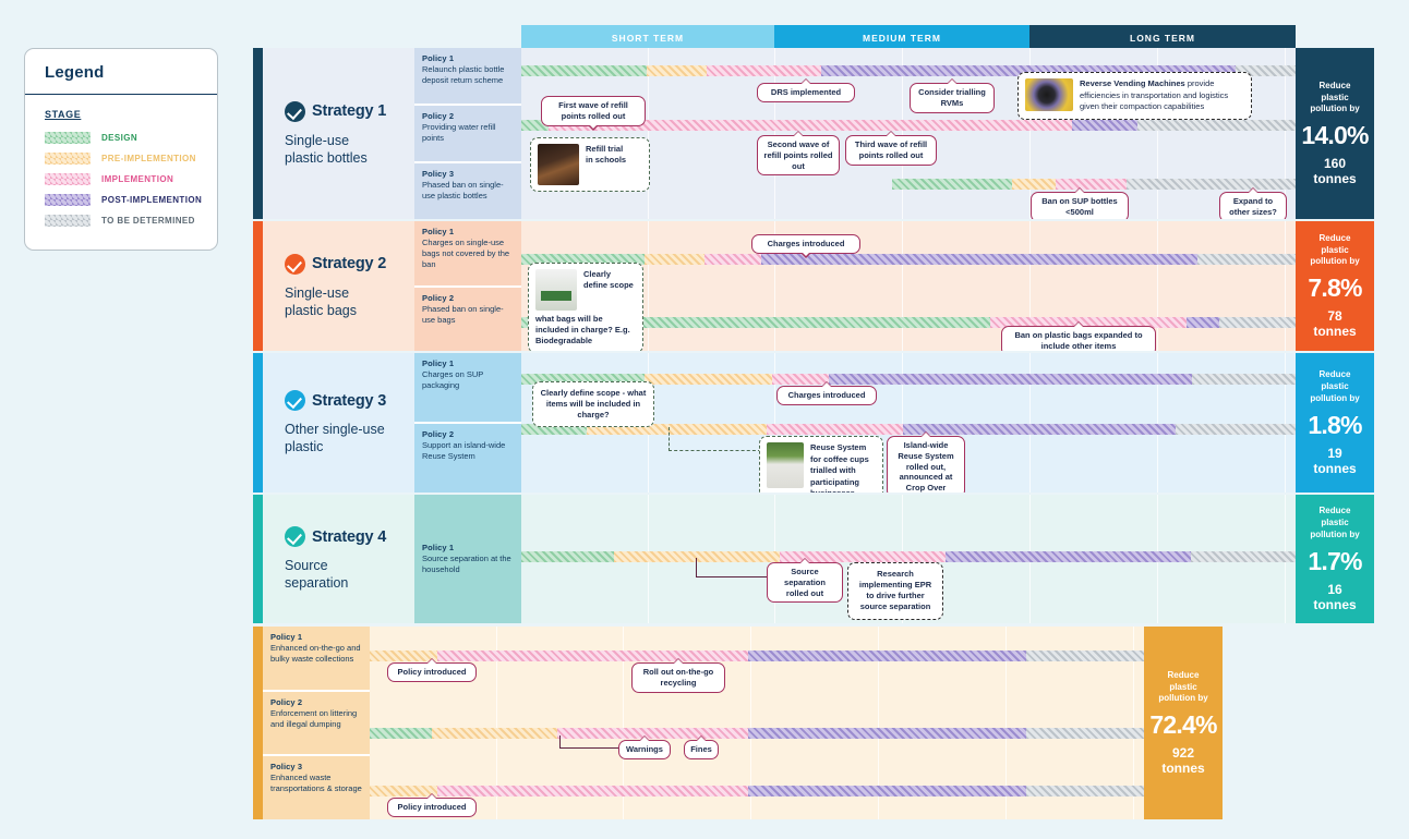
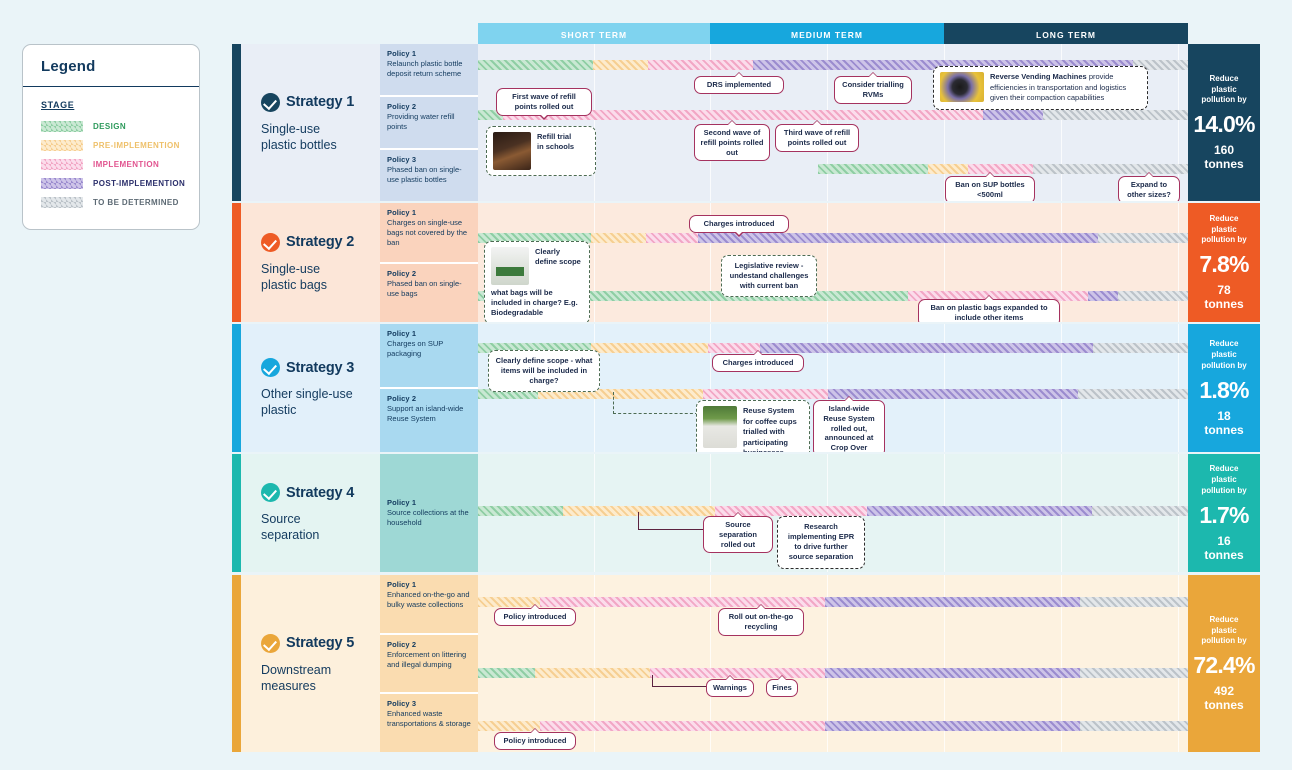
  Legend
  STAGE
  DESIGN
  PRE-IMPLEMENTION
  IMPLEMENTION
  POST-IMPLEMENTION
  TO BE DETERMINED
  SHORT TERM
  MEDIUM TERM
  LONG TERM
  Strategy 1
  Single-use
  plastic bottles
  Policy 1
  Relaunch plastic bottle deposit return scheme
  Policy 2
  Providing water refill points
  Policy 3
  Phased ban on single-use plastic bottles
  DRS implemented
  First wave of refill points rolled out
  Second wave of refill points rolled out
  Third wave of refill points rolled out
  Consider trialling RVMs
  Ban on SUP bottles <500ml
  Expand to other sizes?
  Refill trial
  in schools
  Reverse Vending Machines provide efficiencies in transportation and logistics given their compaction capabilities
  Reduce
  plastic
  pollution by
  14.0%
  160
  tonnes
  Strategy 2
  Single-use
  plastic bags
  Policy 1
  Charges on single-use bags not covered by the ban
  Policy 2
  Phased ban on single-use bags
  Charges introduced
  Ban on plastic bags expanded to include other items
  Clearly define scope
  what bags will be included in charge? E.g. Biodegradable
+ Legislative review - undestand challenges with current ban
  Reduce
  plastic
  pollution by
  7.8%
  78
  tonnes
  Strategy 3
  Other single-use
  plastic
  Policy 1
  Charges on SUP packaging
  Policy 2
  Support an island-wide Reuse System
  Charges introduced
  Island-wide Reuse System rolled out, announced at Crop Over
  Clearly define scope - what items will be included in charge?
  Reuse System for coffee cups trialled with participating
  Reduce
  plastic
  pollution by
  1.8%
- 19
+ 18
  tonnes
  Strategy 4
  Source
  separation
  Policy 1
- Source separation at the household
+ Source collections at the household
  Source separation rolled out
  Research implementing EPR to drive further source separation
  Reduce
  plastic
  pollution by
  1.7%
  16
  tonnes
+ Strategy 5
+ Downstream
+ measures
  Policy 1
  Enhanced on-the-go and bulky waste collections
  Policy 2
  Enforcement on littering and illegal dumping
  Policy 3
  Enhanced waste transportations & storage
  Policy introduced
  Roll out on-the-go recycling
  Warnings
  Fines
  Policy introduced
  Reduce
  plastic
  pollution by
  72.4%
- 922
+ 492
  tonnes
